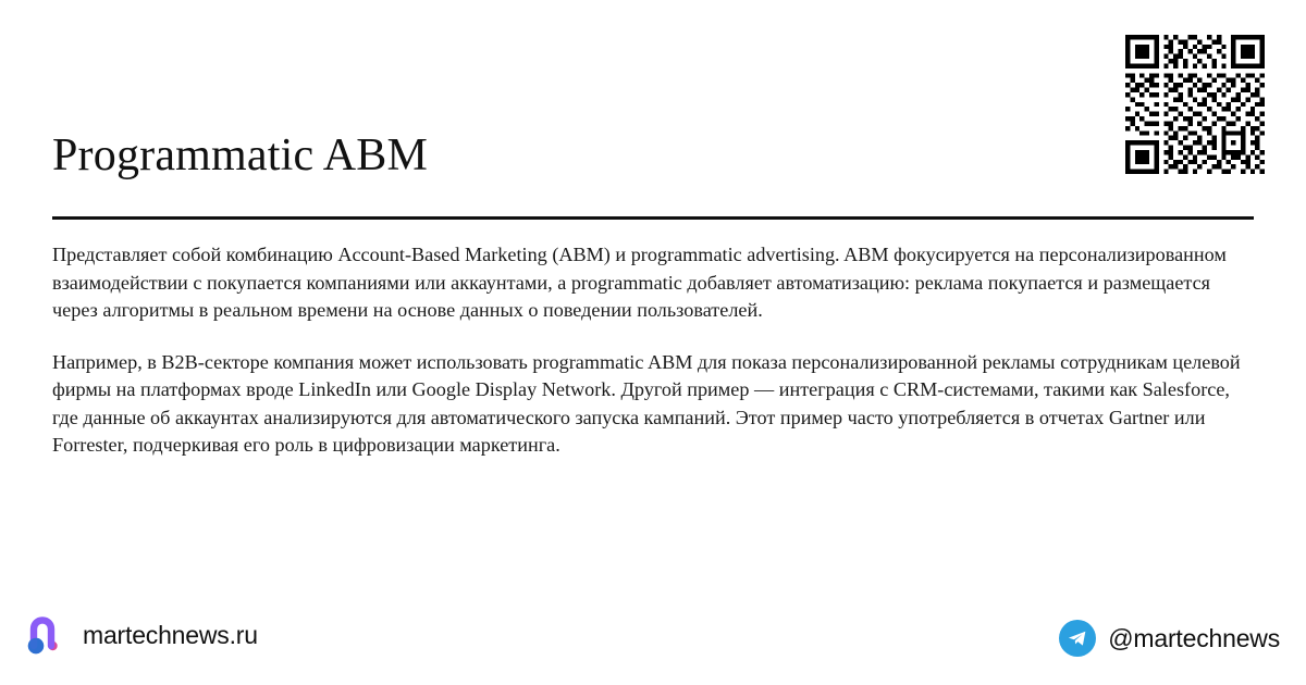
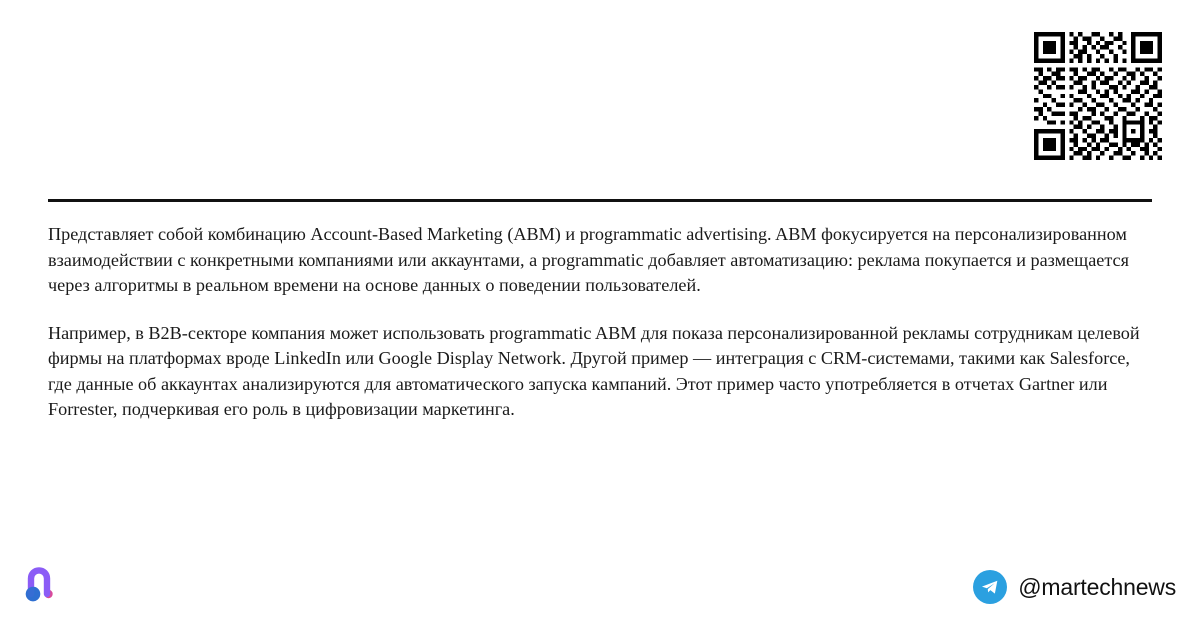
- Programmatic ABM
- Представляет собой комбинацию Account-Based Marketing (ABM) и programmatic advertising. ABM фокусируется на персонализированном взаимодействии с покупается компаниями или аккаунтами, а programmatic добавляет автоматизацию: реклама покупается и размещается через алгоритмы в реальном времени на основе данных о поведении пользователей.
+ Представляет собой комбинацию Account-Based Marketing (ABM) и programmatic advertising. ABM фокусируется на персонализированном взаимодействии с конкретными компаниями или аккаунтами, а programmatic добавляет автоматизацию: реклама покупается и размещается через алгоритмы в реальном времени на основе данных о поведении пользователей.
  Например, в B2B-секторе компания может использовать programmatic ABM для показа персонализированной рекламы сотрудникам целевой фирмы на платформах вроде LinkedIn или Google Display Network. Другой пример — интеграция с CRM-системами, такими как Salesforce, где данные об аккаунтах анализируются для автоматического запуска кампаний. Этот пример часто употребляется в отчетах Gartner или Forrester, подчеркивая его роль в цифровизации маркетинга.
- martechnews.ru
  @martechnews
